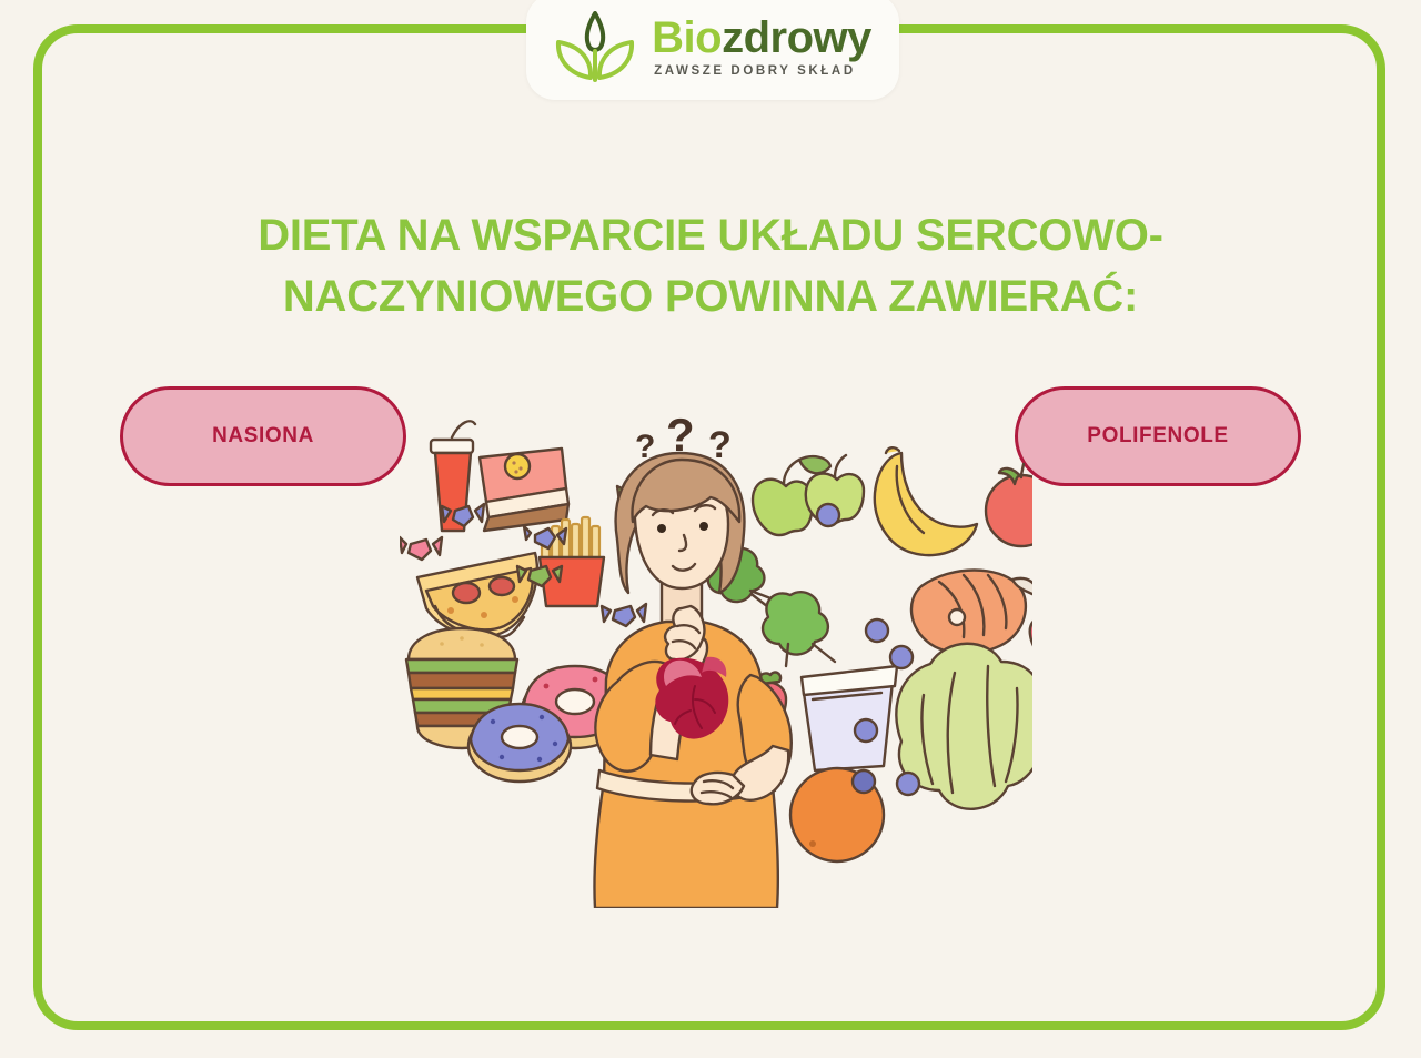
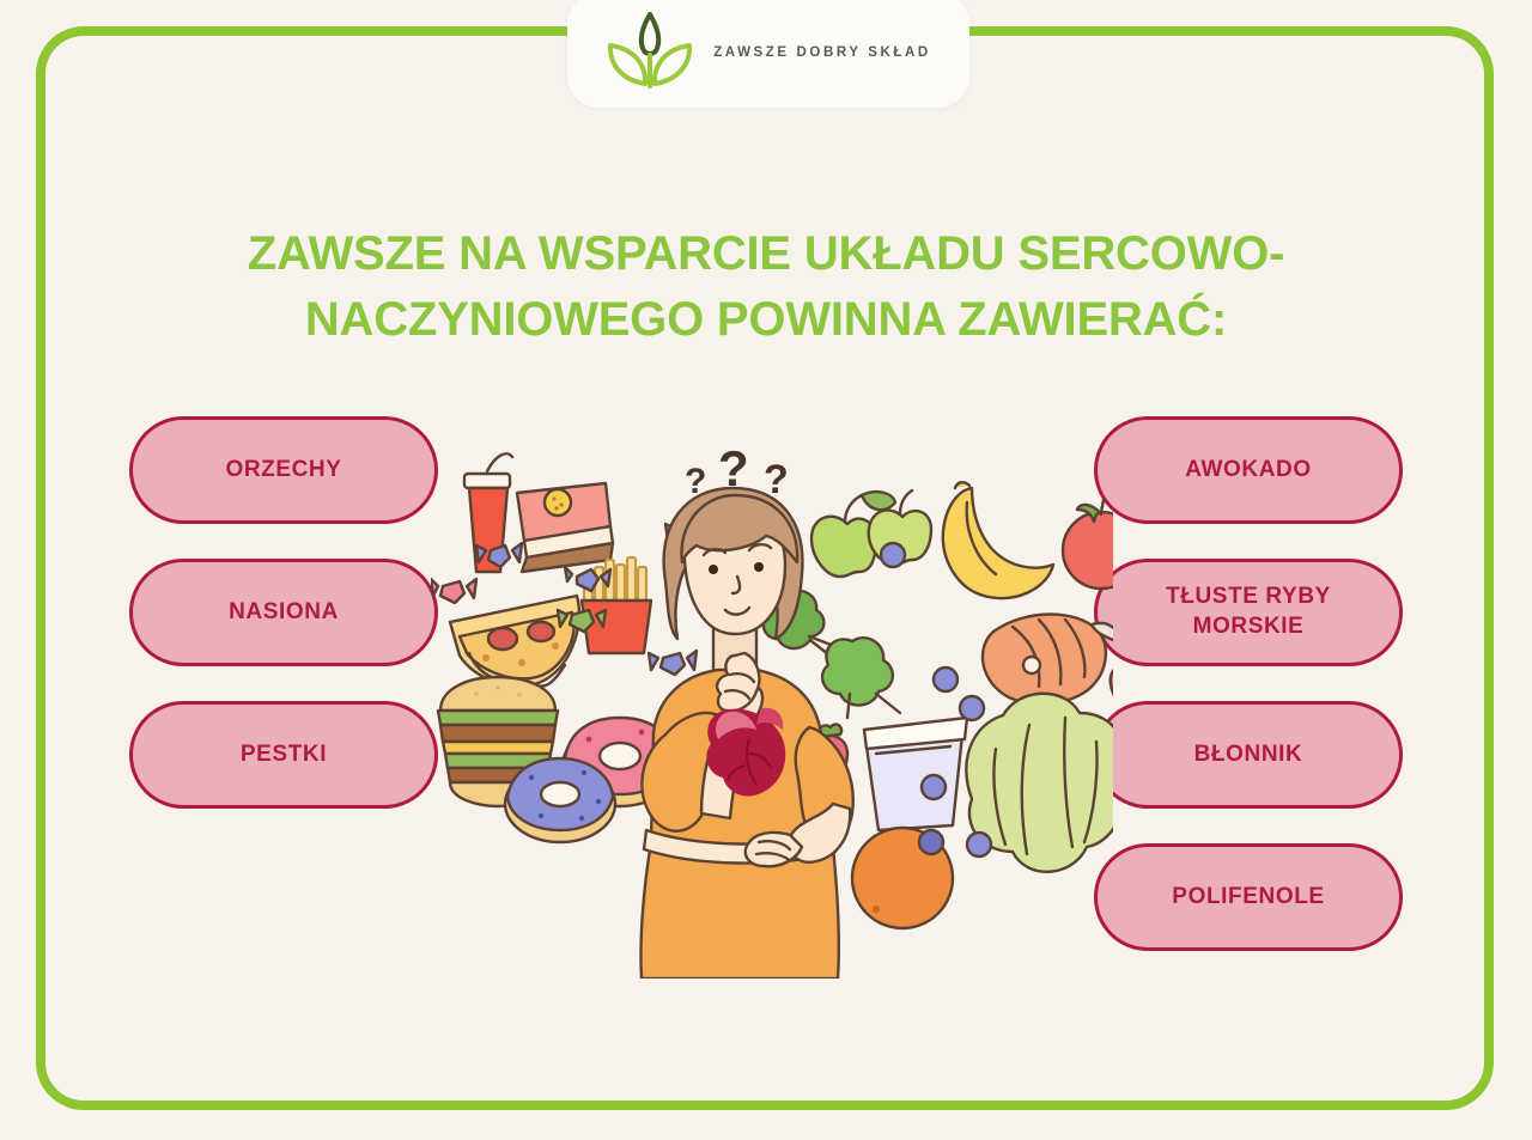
- Biozdrowy
  ZAWSZE DOBRY SKŁAD
- DIETA NA WSPARCIE UKŁADU SERCOWO-NACZYNIOWEGO POWINNA ZAWIERAĆ:
+ ZAWSZE NA WSPARCIE UKŁADU SERCOWO-NACZYNIOWEGO POWINNA ZAWIERAĆ:
+ ORZECHY
  NASIONA
+ PESTKI
+ AWOKADO
+ TŁUSTE RYBY MORSKIE
+ BŁONNIK
  POLIFENOLE
  ?
  ?
  ?
